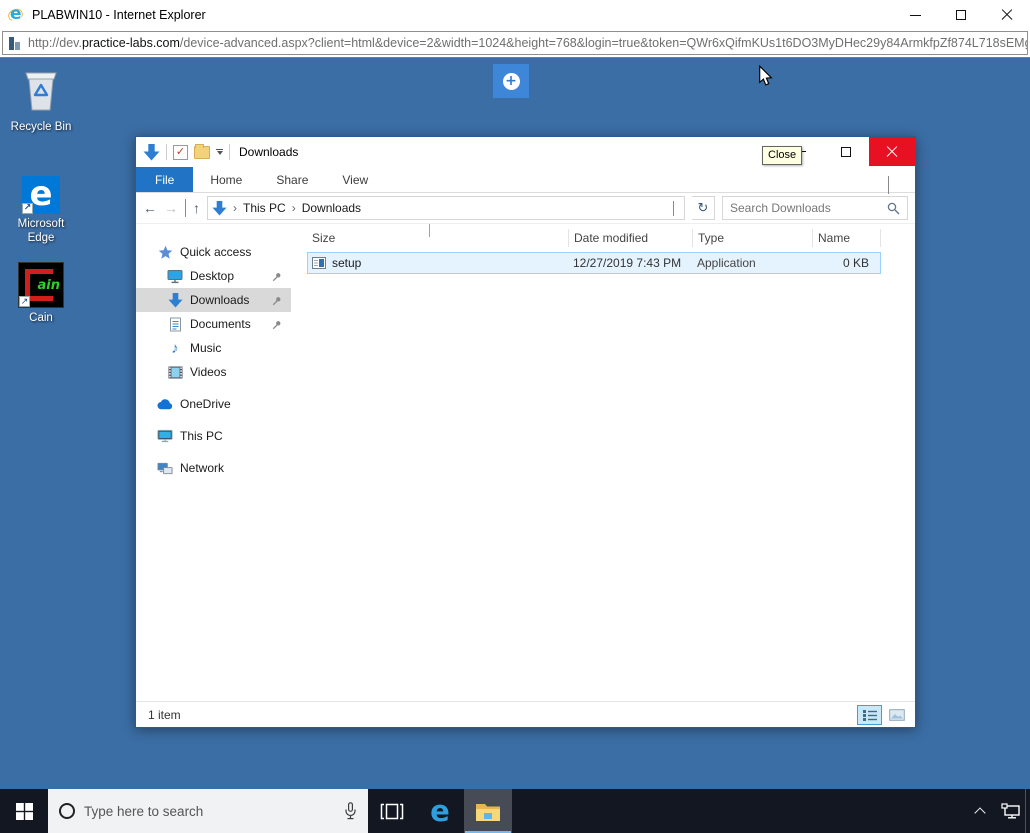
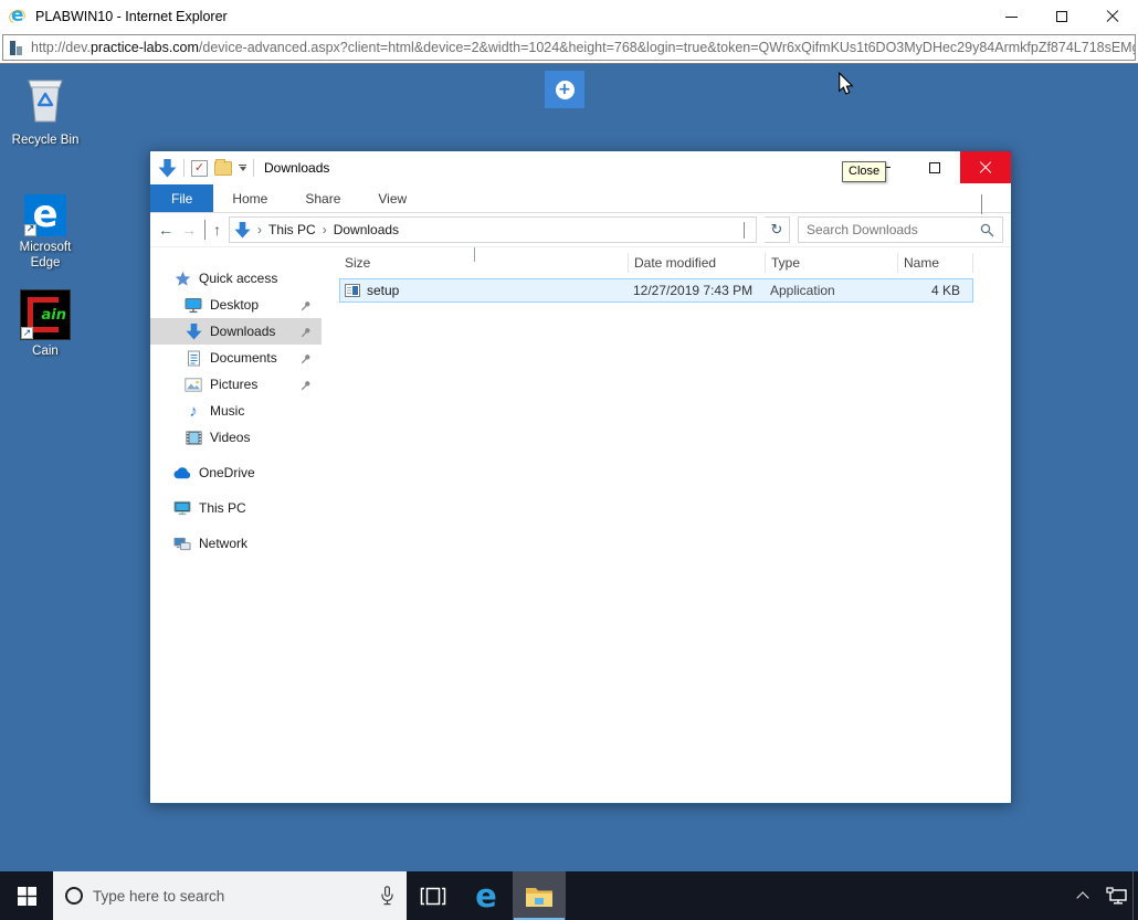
  e
  PLABWIN10 - Internet Explorer
  http://dev.practice-labs.com/device-advanced.aspx?client=html&device=2&width=1024&height=768&login=true&token=QWr6xQifmKUs1t6DO3MyDHec29y84ArmkfpZf874L718sEM
  Recycle Bin
  e
  ↗
  Microsoft Edge
  ain
  ↗
  Cain
  +
  ✓
  Downloads
  File
  Home
  Share
  View
  ←
  →
  ↑
  ›
  This PC
  ›
  Downloads
  ↻
  Search Downloads
  Quick access
  Desktop
  Downloads
  Documents
+ Pictures
  ♪
  Music
  Videos
  OneDrive
  This PC
  Network
  Size
  Date modified
  Type
  Name
  setup
  12/27/2019 7:43 PM
  Application
- 0 KB
+ 4 KB
- 1 item
  Close
  Type here to search
  e
